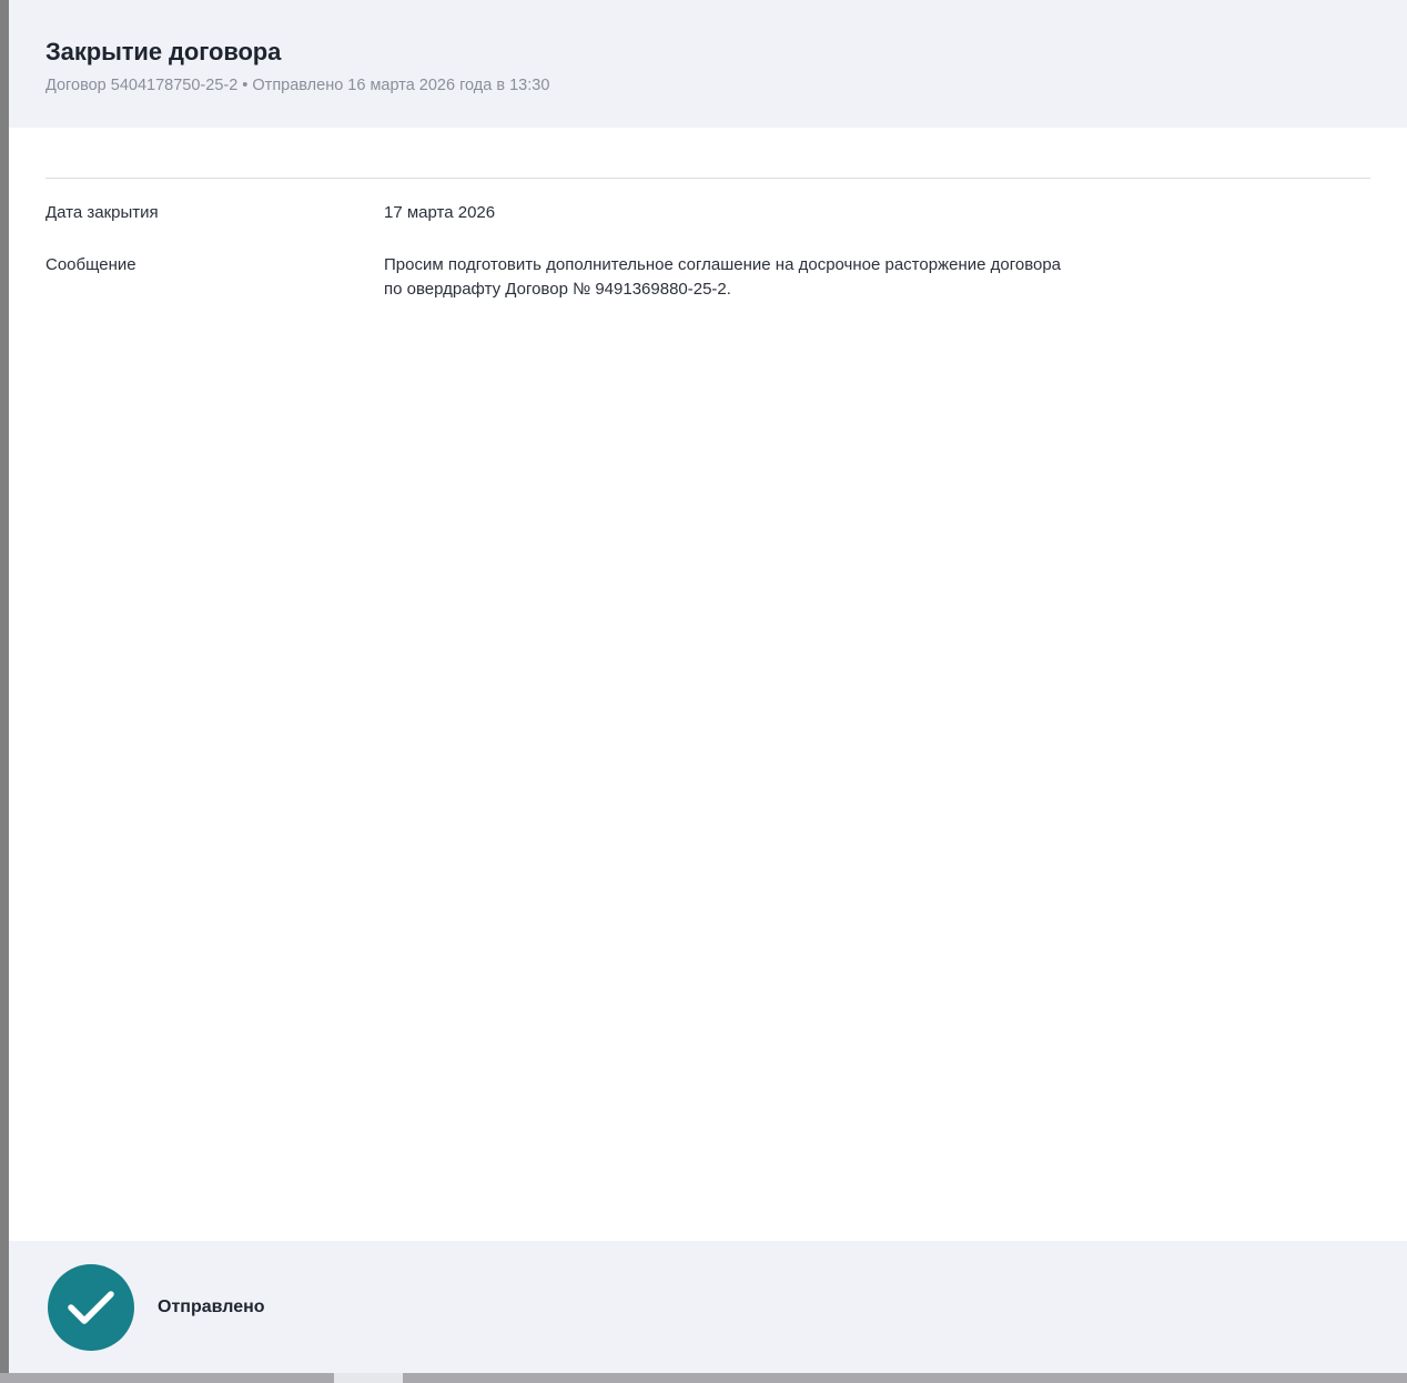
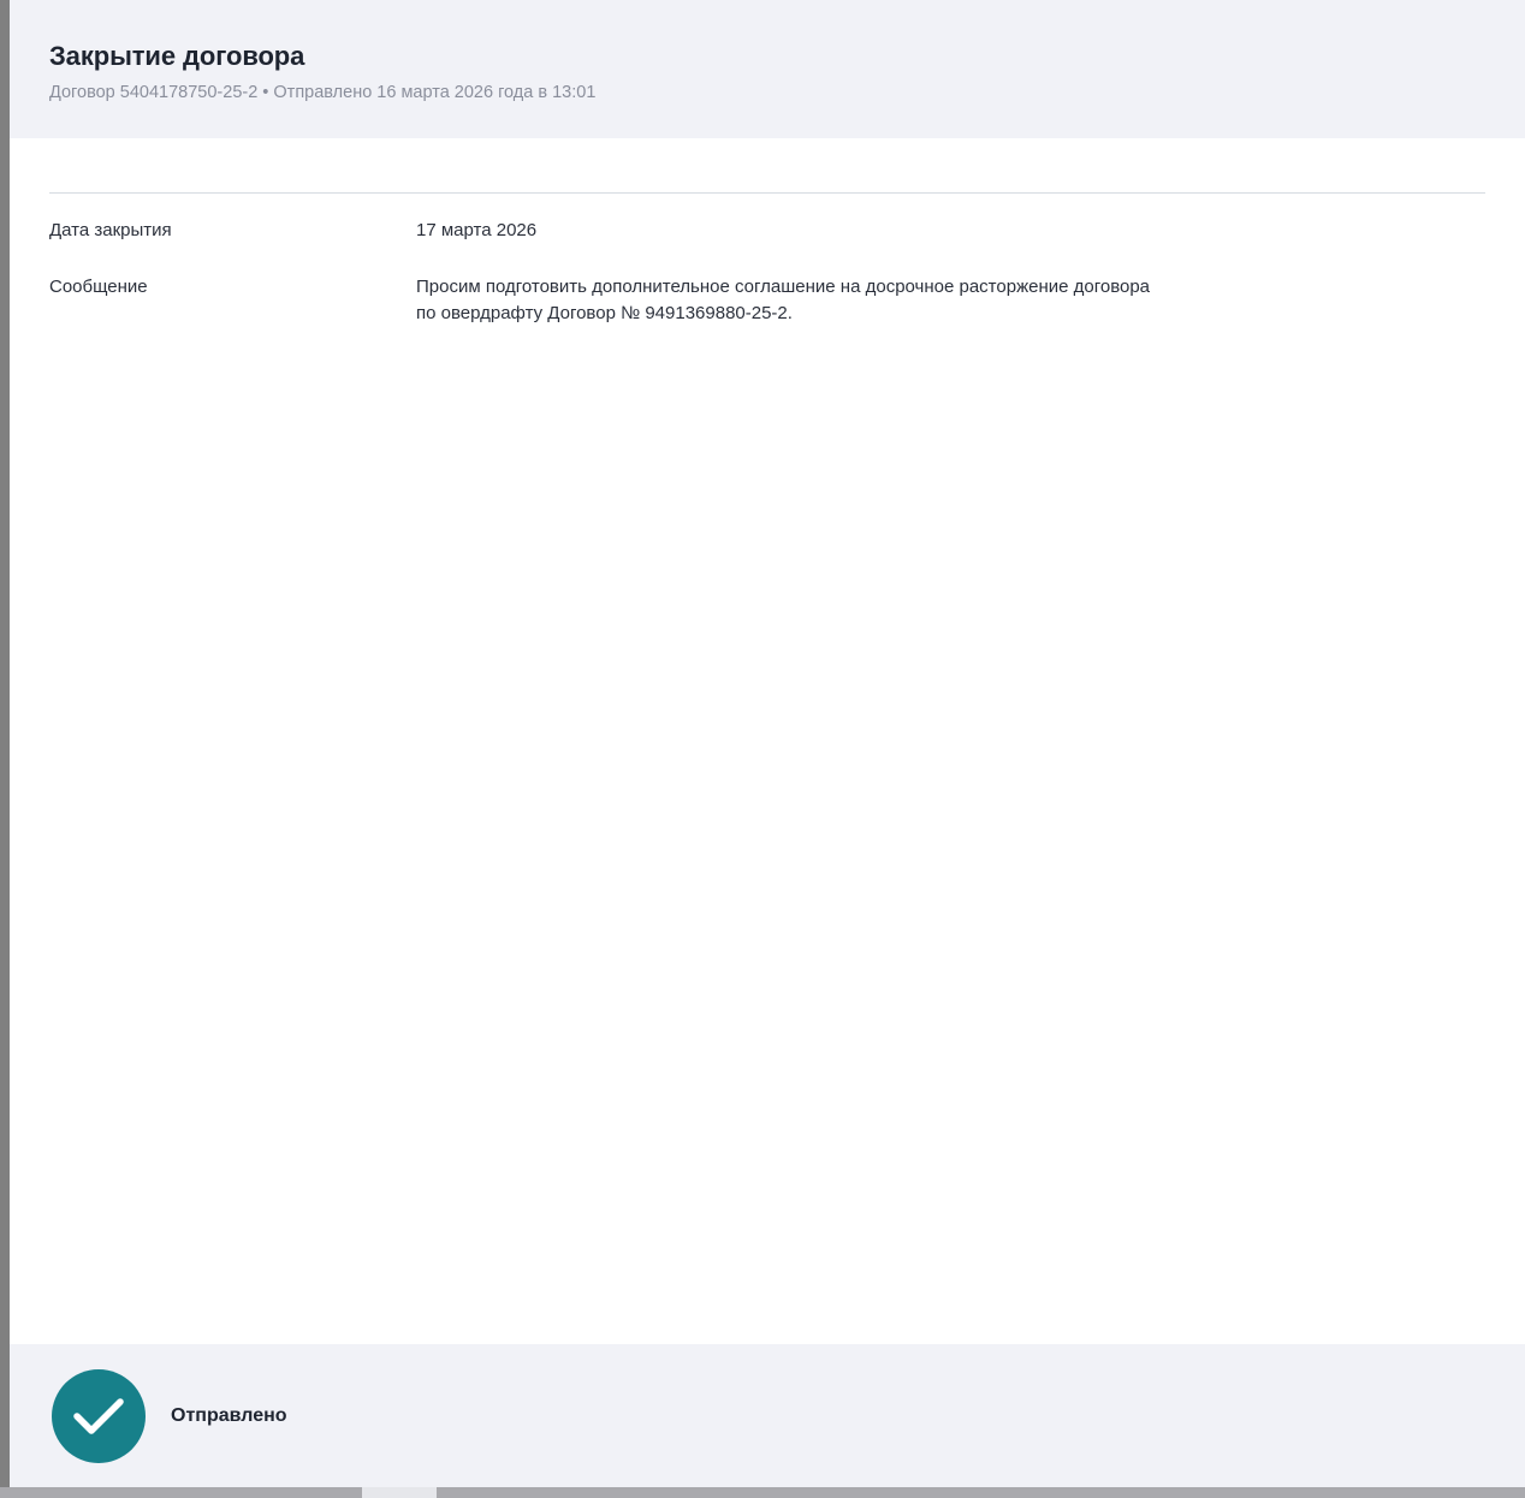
  Закрытие договора
- Договор 5404178750-25-2 • Отправлено 16 марта 2026 года в 13:30
+ Договор 5404178750-25-2 • Отправлено 16 марта 2026 года в 13:01
  Дата закрытия
  17 марта 2026
  Сообщение
  Просим подготовить дополнительное соглашение на досрочное расторжение договора по овердрафту Договор № 9491369880-25-2.
  Отправлено
